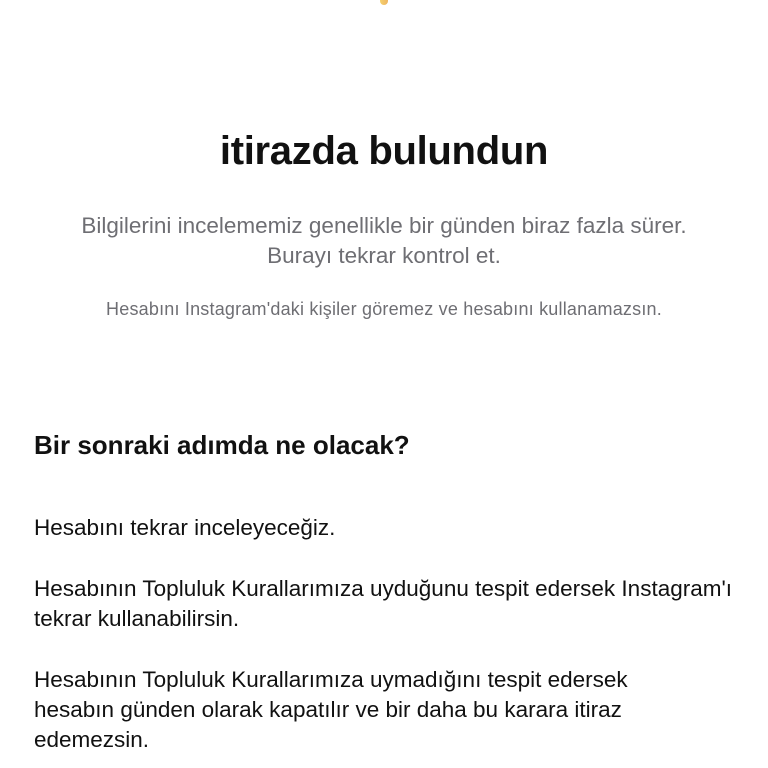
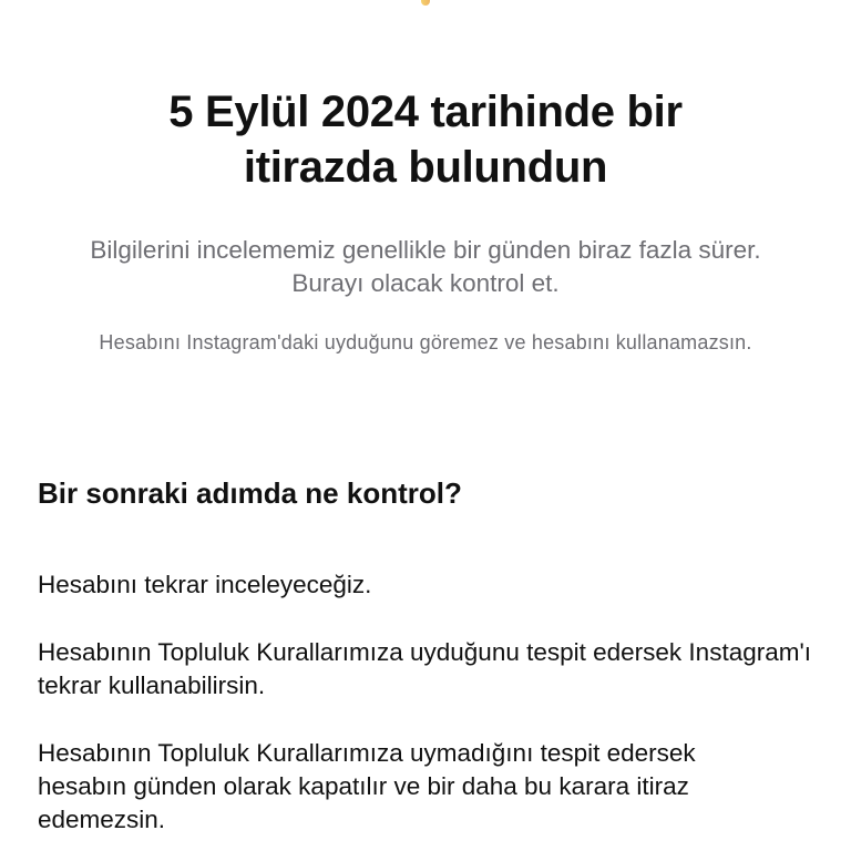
+ 5 Eylül 2024 tarihinde bir
  itirazda bulundun
- Bilgilerini incelememiz genellikle bir günden biraz fazla sürer. Burayı tekrar kontrol et.
+ Bilgilerini incelememiz genellikle bir günden biraz fazla sürer. Burayı olacak kontrol et.
- Hesabını Instagram'daki kişiler göremez ve hesabını kullanamazsın.
+ Hesabını Instagram'daki uyduğunu göremez ve hesabını kullanamazsın.
- Bir sonraki adımda ne olacak?
+ Bir sonraki adımda ne kontrol?
  Hesabını tekrar inceleyeceğiz.
  Hesabının Topluluk Kurallarımıza uyduğunu tespit edersek Instagram'ı tekrar kullanabilirsin.
  Hesabının Topluluk Kurallarımıza uymadığını tespit edersek hesabın günden olarak kapatılır ve bir daha bu karara itiraz edemezsin.
